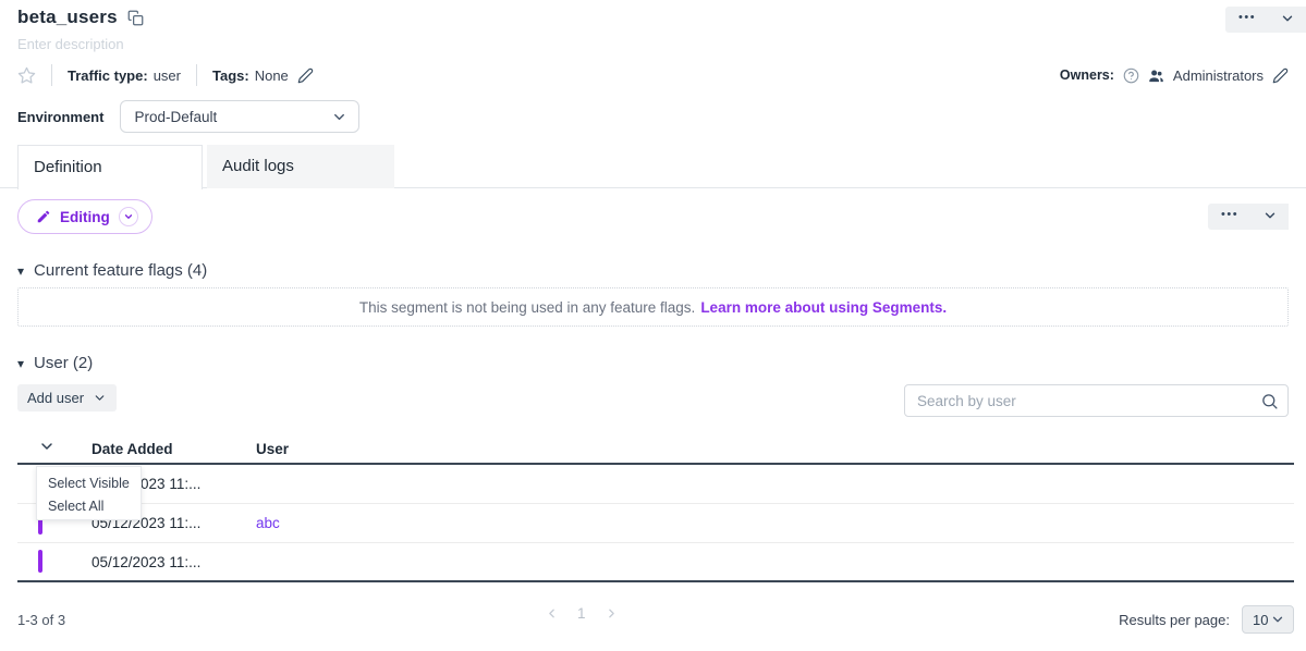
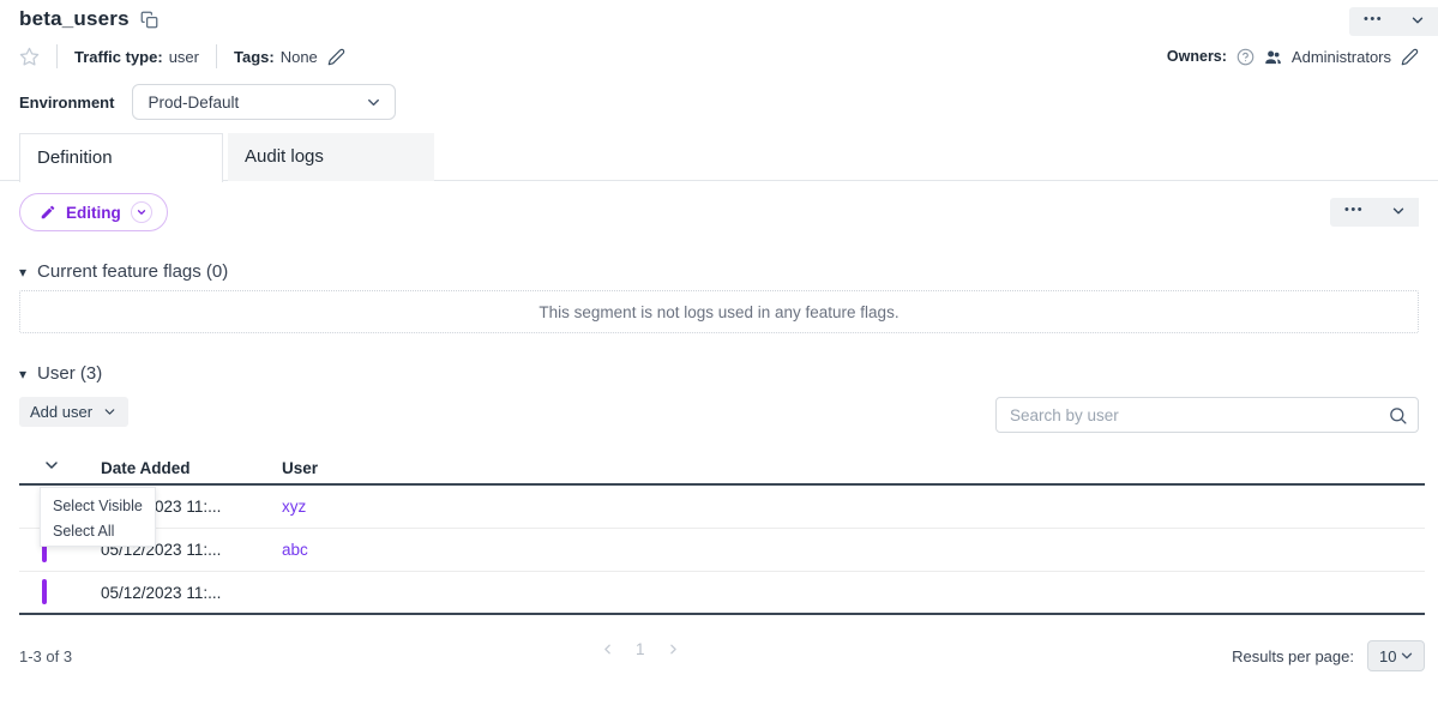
  •••
  beta_users
- Enter description
  Traffic type:
  user
  Tags:
  None
  Owners:
  Administrators
  Environment
  Prod-Default
  Definition
  Audit logs
  Editing
  •••
  ▾
- Current feature flags (4)
+ Current feature flags (0)
- This segment is not being used in any feature flags.
+ This segment is not logs used in any feature flags.
- Learn more about using Segments.
  ▾
- User (2)
+ User (3)
  Add user
  Search by user
  Date Added
  User
  Select Visible
  Select All
+ xyz
  05/12/2023 11:...
  abc
  05/12/2023 11:...
  1-3 of 3
  1
  Results per page:
  10
